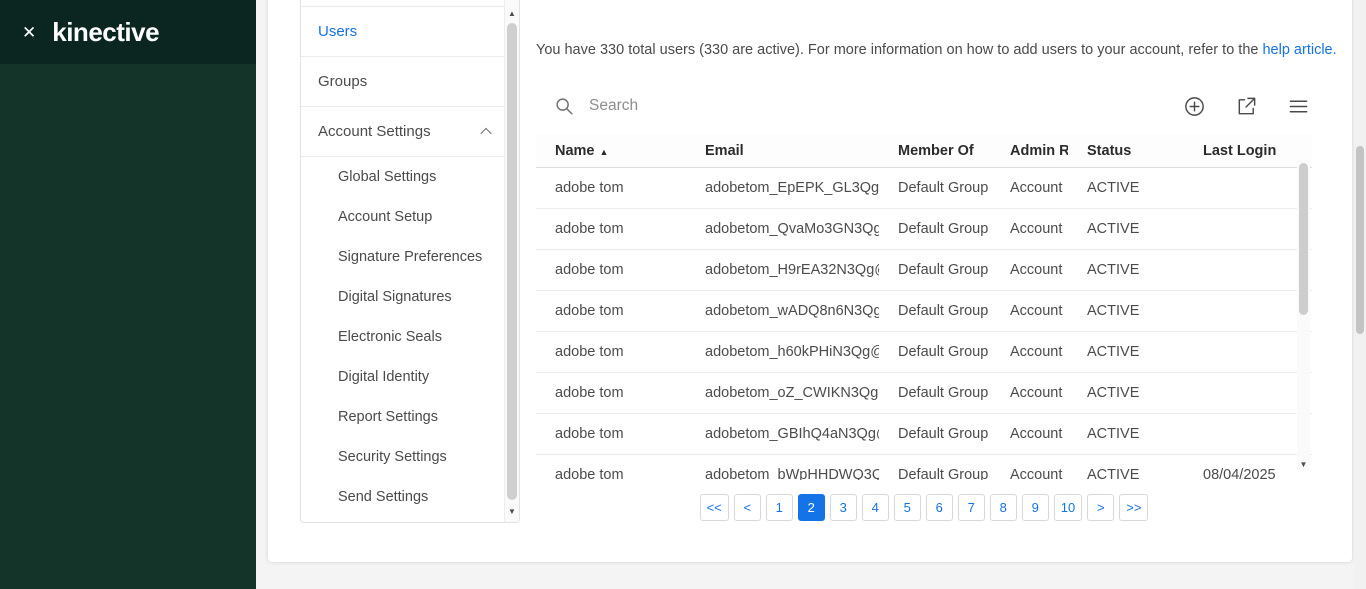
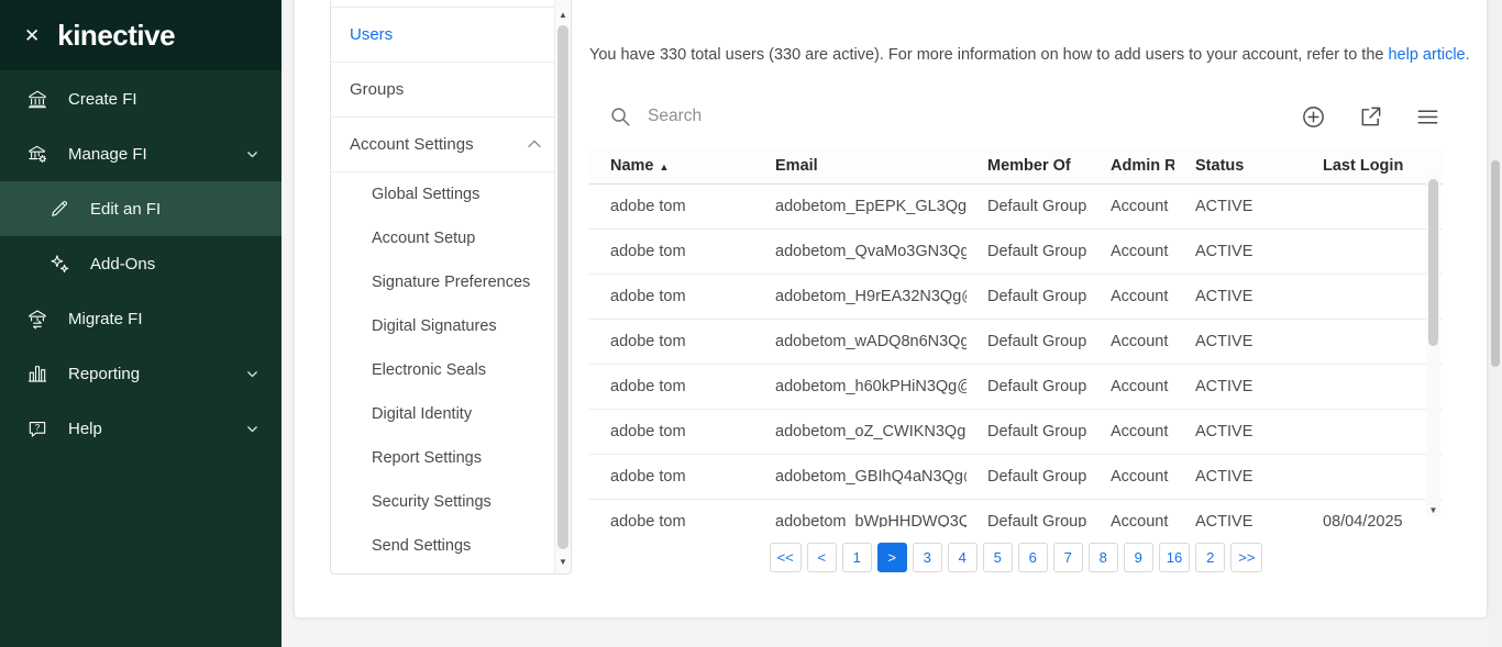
  ✕
  kinective
+ Create FI
+ Manage FI
+ Edit an FI
+ Add-Ons
+ Migrate FI
+ Reporting
+ ?
+ Help
  Users
  Groups
  Account Settings
  Global Settings
  Account Setup
  Signature Preferences
  Digital Signatures
  Electronic Seals
  Digital Identity
  Report Settings
  Security Settings
  Send Settings
  ▲
  ▼
  You have 330 total users (330 are active). For more information on how to add users to your account, refer to the help article.
  Search
  Name ▲
  Email
  Member Of
  Status
  Last Login
  adobe tom
  adobetom_EpEPK_GL3Qg
  Default Group
  Account
  ACTIVE
  adobe tom
  adobetom_QvaMo3GN3Qg
  Default Group
  Account
  ACTIVE
  adobe tom
  adobetom_H9rEA32N3Qg
  Default Group
  Account
  ACTIVE
  adobe tom
  adobetom_wADQ8n6N3Qg
  Default Group
  Account
  ACTIVE
  adobe tom
  adobetom_h60kPHiN3Qg@
  Default Group
  Account
  ACTIVE
  adobe tom
  adobetom_oZ_CWIKN3Qg
  Default Group
  Account
  ACTIVE
  adobe tom
  adobetom_GBIhQ4aN3Qg
  Default Group
  Account
  ACTIVE
  adobe tom
  adobetom_bWpHHDWQ3Q
  Default Group
  Account
  ACTIVE
  08/04/2025
  ▼
  <<
  <
  1
- 2
+ >
  3
  4
  5
  6
  7
  8
  9
- 10
+ 16
- >
+ 2
  >>
